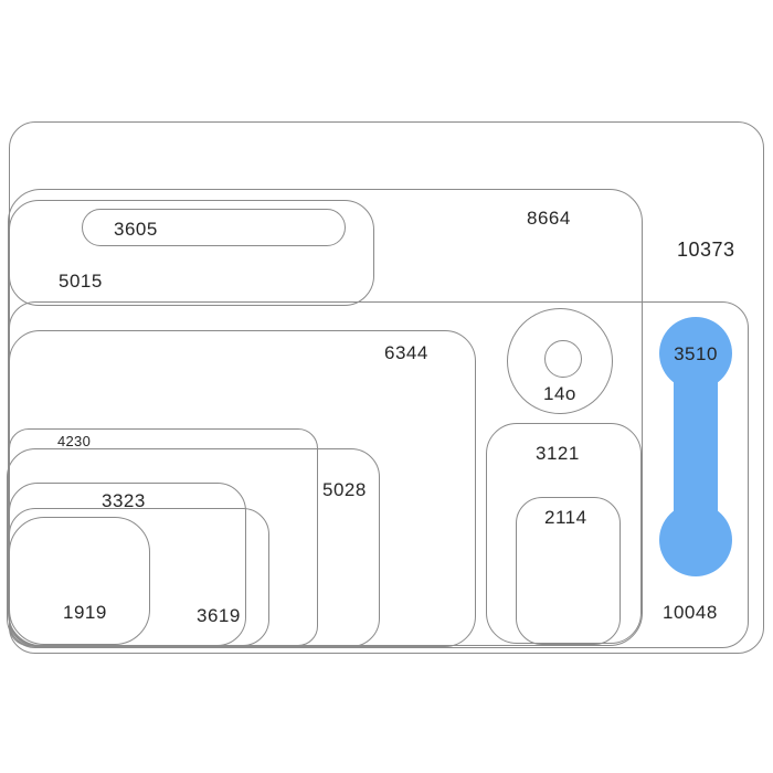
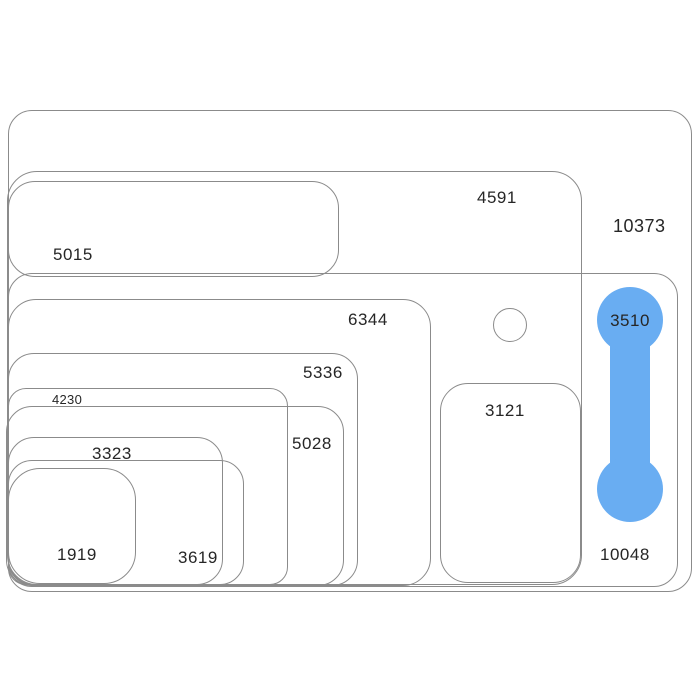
  10373
- 8664
+ 4591
  5015
- 3605
  10048
  6344
+ 5336
  4230
  5028
  3323
  3619
  1919
  3121
- 2114
- 14o
  3510
